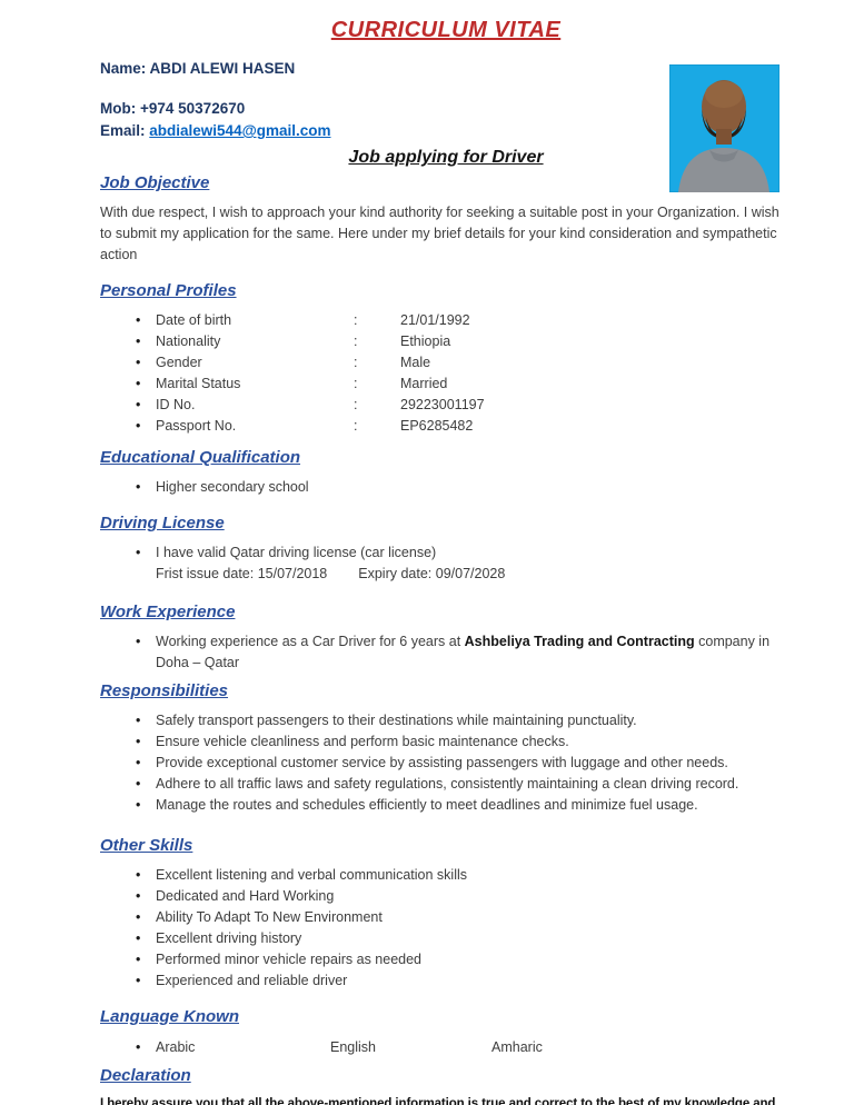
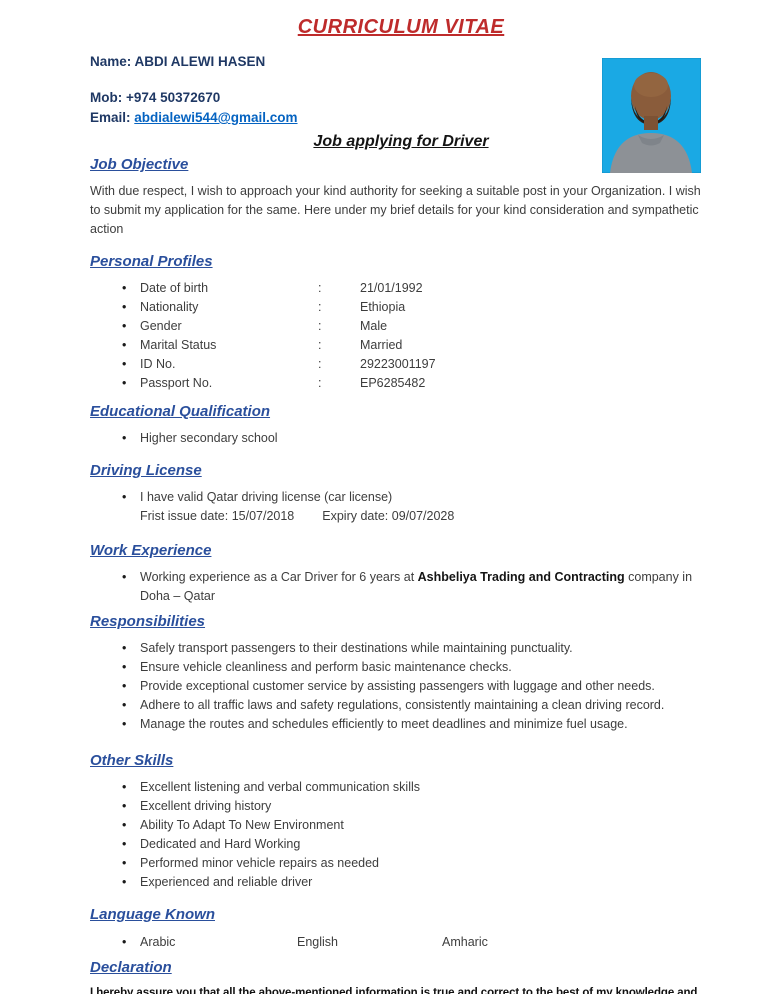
  CURRICULUM VITAE
  Name: ABDI ALEWI HASEN
  Mob: +974 50372670
  Email: abdialewi544@gmail.com
  Job applying for Driver
  Job Objective
  With due respect, I wish to approach your kind authority for seeking a suitable post in your Organization. I wish to submit my application for the same. Here under my brief details for your kind consideration and sympathetic action
  Personal Profiles
  •
  Date of birth
  :
  21/01/1992
  •
  Nationality
  :
  Ethiopia
  •
  Gender
  :
  Male
  •
  Marital Status
  :
  Married
  •
  ID No.
  :
  29223001197
  •
  Passport No.
  :
  EP6285482
  Educational Qualification
  •
  Higher secondary school
  Driving License
  •
  I have valid Qatar driving license (car license)
  Frist issue date: 15/07/2018 Expiry date: 09/07/2028
  Work Experience
  •
  Working experience as a Car Driver for 6 years at Ashbeliya Trading and Contracting company in Doha – Qatar
  Responsibilities
  •
  Safely transport passengers to their destinations while maintaining punctuality.
  •
  Ensure vehicle cleanliness and perform basic maintenance checks.
  •
  Provide exceptional customer service by assisting passengers with luggage and other needs.
  •
  Adhere to all traffic laws and safety regulations, consistently maintaining a clean driving record.
  •
  Manage the routes and schedules efficiently to meet deadlines and minimize fuel usage.
  Other Skills
  •
  Excellent listening and verbal communication skills
  •
- Dedicated and Hard Working
+ Excellent driving history
  •
  Ability To Adapt To New Environment
  •
- Excellent driving history
+ Dedicated and Hard Working
  •
  Performed minor vehicle repairs as needed
  •
  Experienced and reliable driver
  Language Known
  •
  Arabic
  English
  Amharic
  Declaration
  I hereby assure you that all the above-mentioned information is true and correct to the best of my knowledge and
